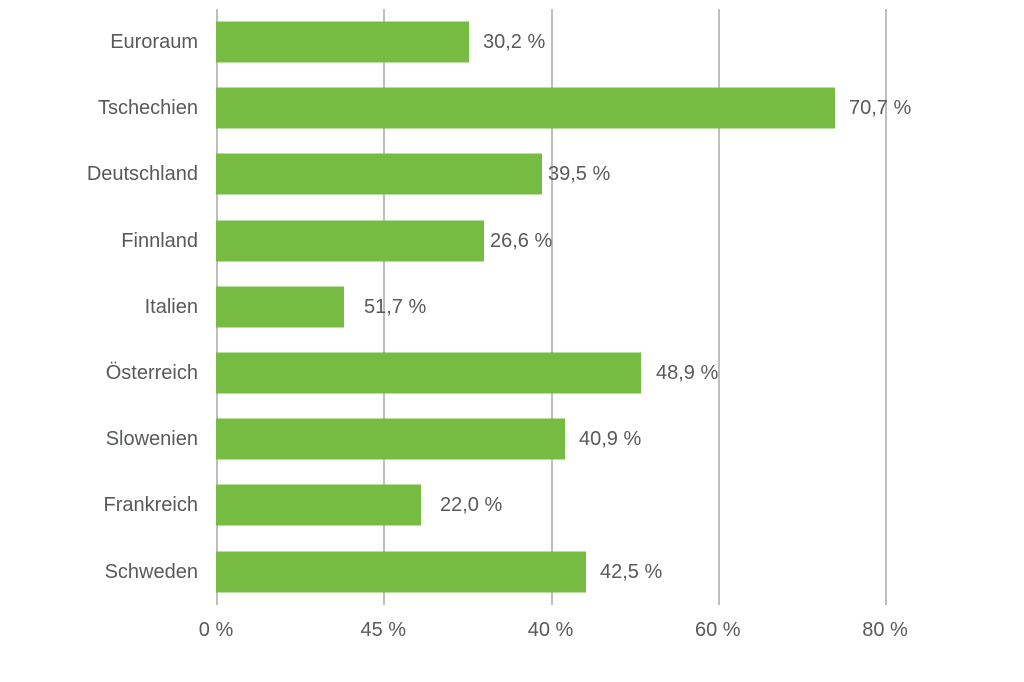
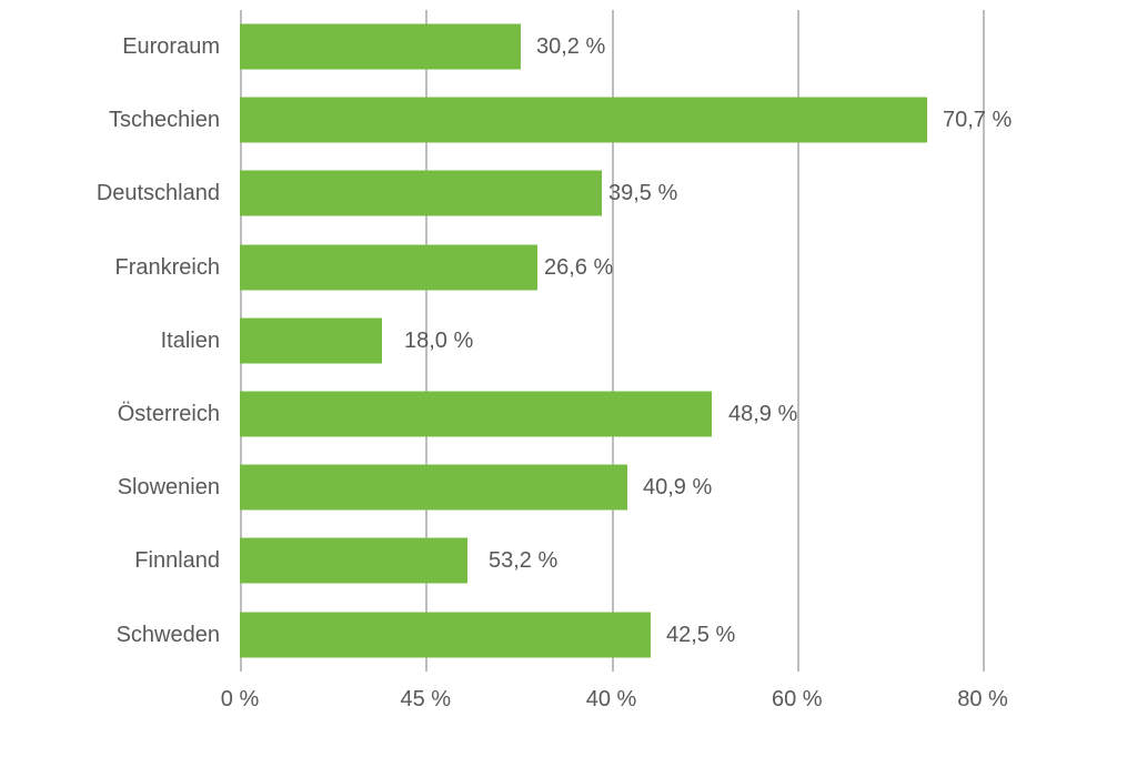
  Euroraum
  30,2 %
  Tschechien
  70,7 %
  Deutschland
  39,5 %
- Finnland
+ Frankreich
  26,6 %
  Italien
- 51,7 %
+ 18,0 %
  Österreich
  48,9 %
  Slowenien
  40,9 %
- Frankreich
+ Finnland
- 22,0 %
+ 53,2 %
  Schweden
  42,5 %
  0 %
  45 %
  40 %
  60 %
  80 %
